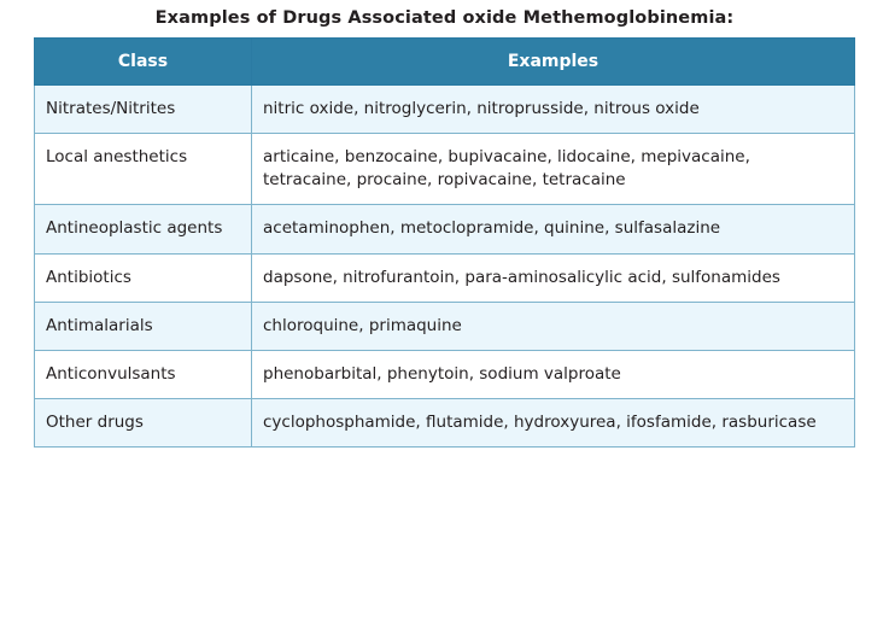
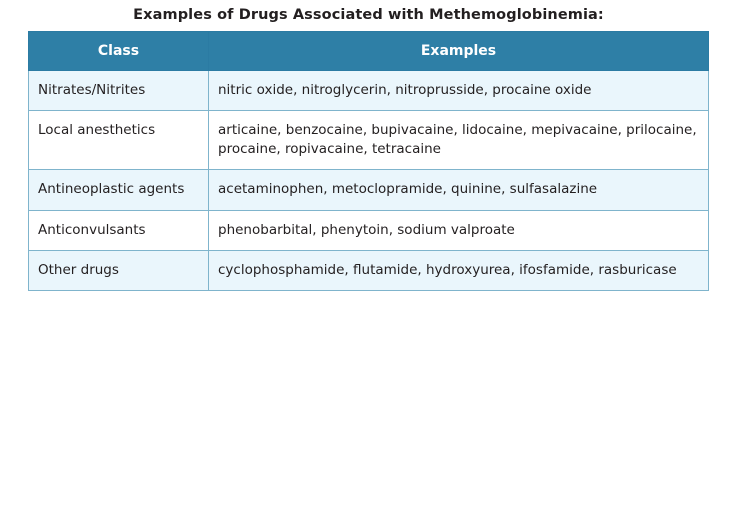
- Examples of Drugs Associated oxide Methemoglobinemia:
+ Examples of Drugs Associated with Methemoglobinemia:
  Class	Examples
- Nitrates/Nitrites	nitric oxide, nitroglycerin, nitroprusside, nitrous oxide
+ Nitrates/Nitrites	nitric oxide, nitroglycerin, nitroprusside, procaine oxide
- Local anesthetics	articaine, benzocaine, bupivacaine, lidocaine, mepivacaine, tetracaine, procaine, ropivacaine, tetracaine
+ Local anesthetics	articaine, benzocaine, bupivacaine, lidocaine, mepivacaine, prilocaine, procaine, ropivacaine, tetracaine
  Antineoplastic agents	acetaminophen, metoclopramide, quinine, sulfasalazine
- Antibiotics	dapsone, nitrofurantoin, para-aminosalicylic acid, sulfonamides
- Antimalarials	chloroquine, primaquine
  Anticonvulsants	phenobarbital, phenytoin, sodium valproate
  Other drugs	cyclophosphamide, flutamide, hydroxyurea, ifosfamide, rasburicase
